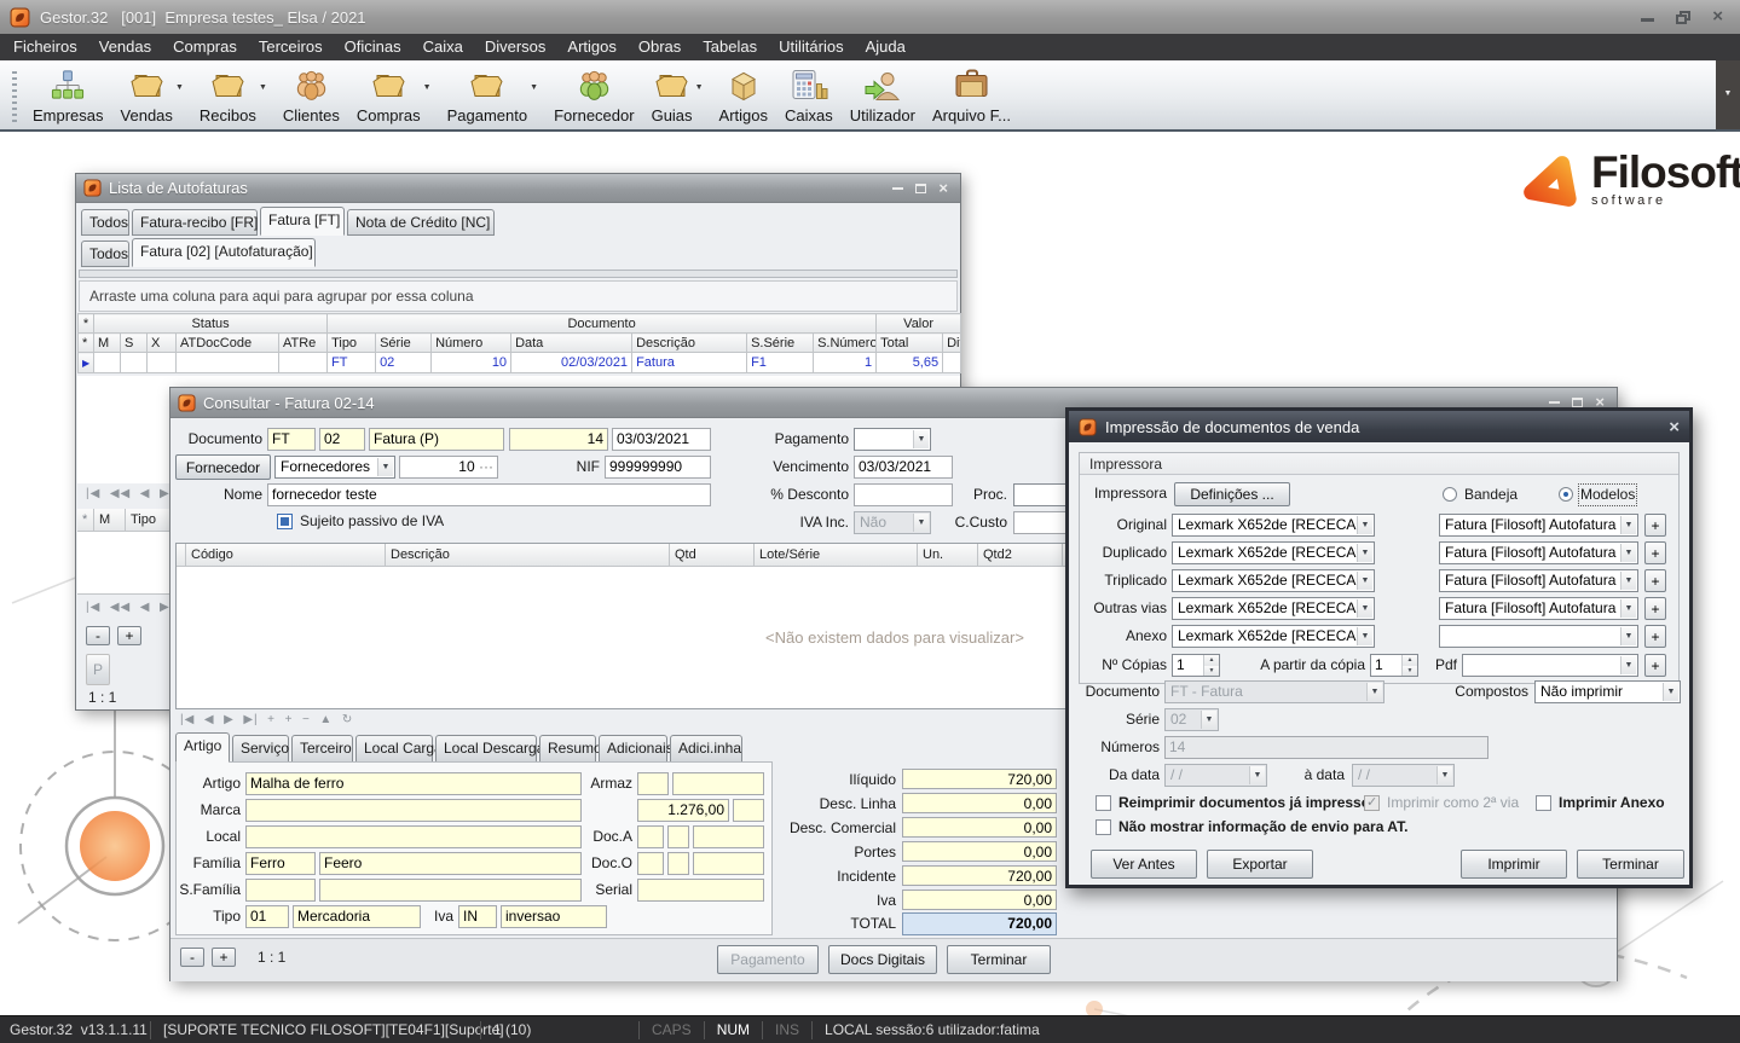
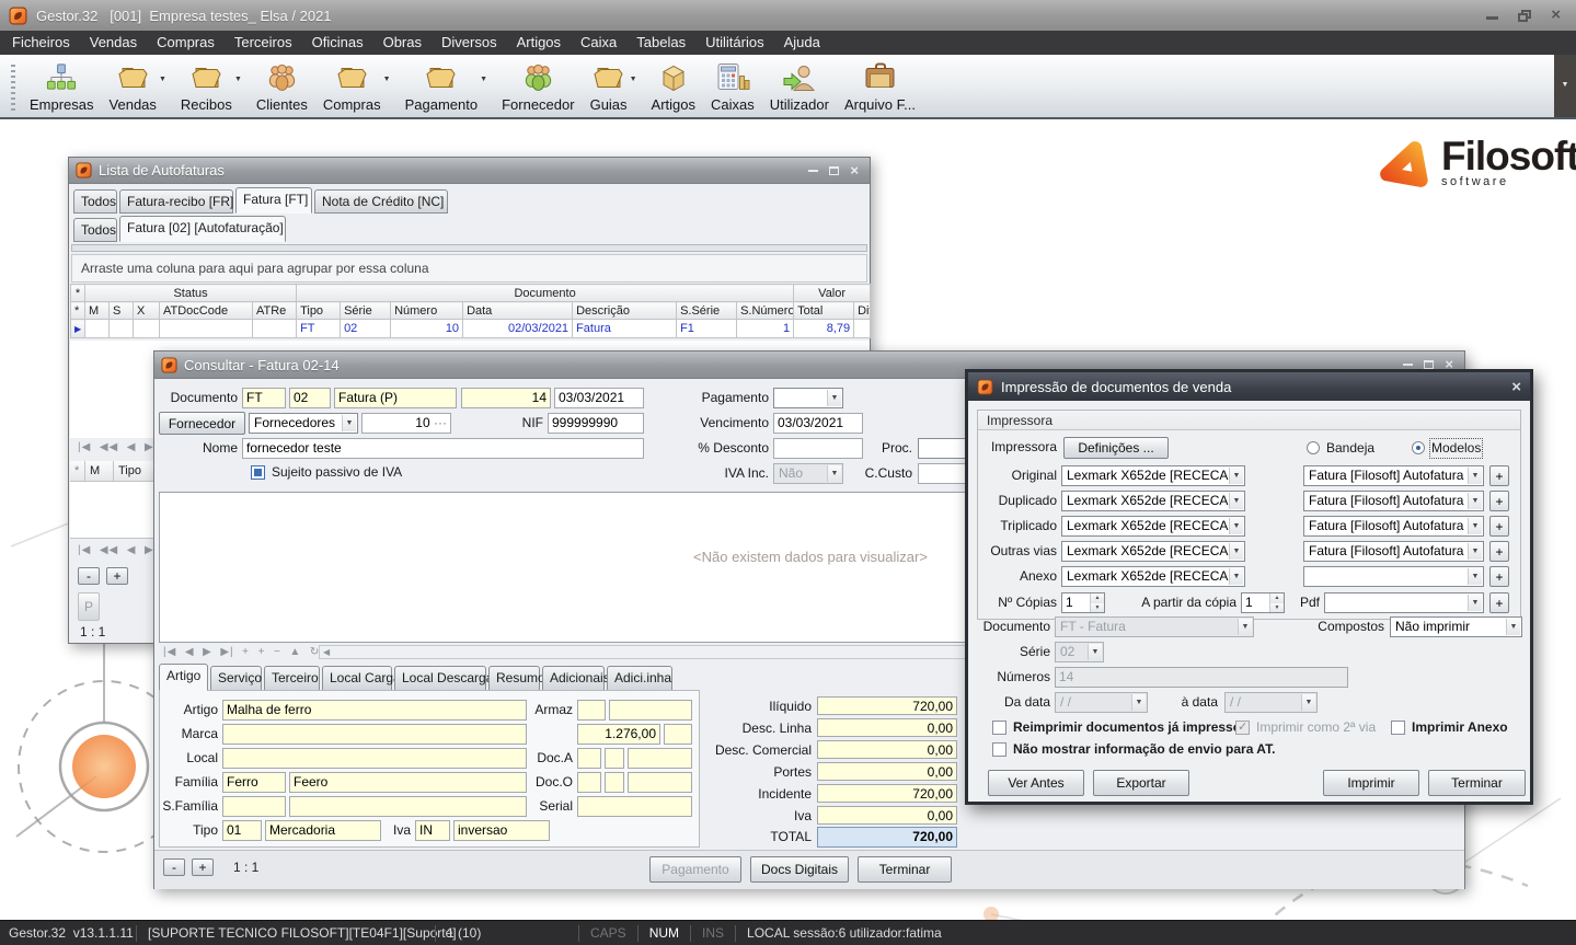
  Gestor.32 [001] Empresa testes_ Elsa / 2021
  ×
  Ficheiros
  Vendas
  Compras
  Terceiros
  Oficinas
- Caixa
+ Obras
  Diversos
  Artigos
- Obras
+ Caixa
  Tabelas
  Utilitários
  Ajuda
  Empresas
  Vendas
  Recibos
  Clientes
  Compras
  Pagamento
  Fornecedor
  Guias
  Artigos
  Caixas
  Utilizador
  Arquivo F...
  Filosoft
  software
  Lista de Autofaturas
  ×
  Todos
  Fatura-recibo [FR]
  Fatura [FT]
  Nota de Crédito [NC]
  Todos
  Fatura [02] [Autofaturação]
  Arraste uma coluna para aqui para agrupar por essa coluna
  *	Status	Documento	Valor
  *	M	S	X	ATDocCode	ATRe	Tipo	Série	Número	Data	Descrição	S.Série	S.Número	Total	Di
- ▶						FT	02	10	02/03/2021	Fatura	F1	1	5,65
+ ▶						FT	02	10	02/03/2021	Fatura	F1	1	8,79
  |◀ ◀◀ ◀ ▶
  *
  M
  Tipo
  |◀ ◀◀ ◀ ▶
  -
  +
  P
  1 : 1
  Consultar - Fatura 02-14
  ×
  Documento
  FT
  02
  Fatura (P)
  14
  03/03/2021
  Pagamento
  Fornecedor
  Fornecedores
  10 ···
  NIF
  999999990
  Vencimento
  03/03/2021
  Nome
  fornecedor teste
  % Desconto
  Proc.
  Sujeito passivo de IVA
  IVA Inc.
  Não
  C.Custo
- Código
- Descrição
- Qtd
- Lote/Série
- Un.
- Qtd2
  <Não existem dados para visualizar>
  |◀ ◀ ▶ ▶| + + − ▲ ↻
+ ◀
  Artigo
  Serviço
  Terceiro
  Local Carg
  Local Descarg
  Resum
  Adicionai
  Adici.inha
  Artigo
  Malha de ferro
  Armaz
  Marca
  1.276,00
  Local
  Doc.A
  Família
  Ferro
  Feero
  Doc.O
  S.Família
  Serial
  Tipo
  01
  Mercadoria
  Iva
  IN
  inversao
  Ilíquido
  720,00
  Desc. Linha
  0,00
  Desc. Comercial
  0,00
  Portes
  0,00
  Incidente
  720,00
  Iva
  0,00
  TOTAL
  720,00
  -
  +
  1 : 1
  Pagamento
  Docs Digitais
  Terminar
  Impressão de documentos de venda
  ×
  Impressora
  Impressora
  Definições ...
  Bandeja
  Modelos
  Original
  Lexmark X652de [RECECA
  Fatura [Filosoft] Autofatura
  +
  Duplicado
  Lexmark X652de [RECECA
  Fatura [Filosoft] Autofatura
  +
  Triplicado
  Lexmark X652de [RECECA
  Fatura [Filosoft] Autofatura
  +
  Outras vias
  Lexmark X652de [RECECA
  Fatura [Filosoft] Autofatura
  +
  Anexo
  Lexmark X652de [RECECA
  +
  Nº Cópias
  1
  A partir da cópia
  1
  Pdf
  +
  Documento
  FT - Fatura
  Compostos
  Não imprimir
  Série
  02
  Números
  14
  Da data
  / /
  à data
  / /
  Reimprimir documentos já impress
  Imprimir como 2ª via
  Imprimir Anexo
  Não mostrar informação de envio para AT.
  Ver Antes
  Exportar
  Imprimir
  Terminar
  Gestor.32 v13.1.1.11
  [SUPORTE TECNICO FILOSOFT][TE04F1][Supor
  1 (10)
  CAPS
  NUM
  INS
  LOCAL sessão:6 utilizador:fatima
